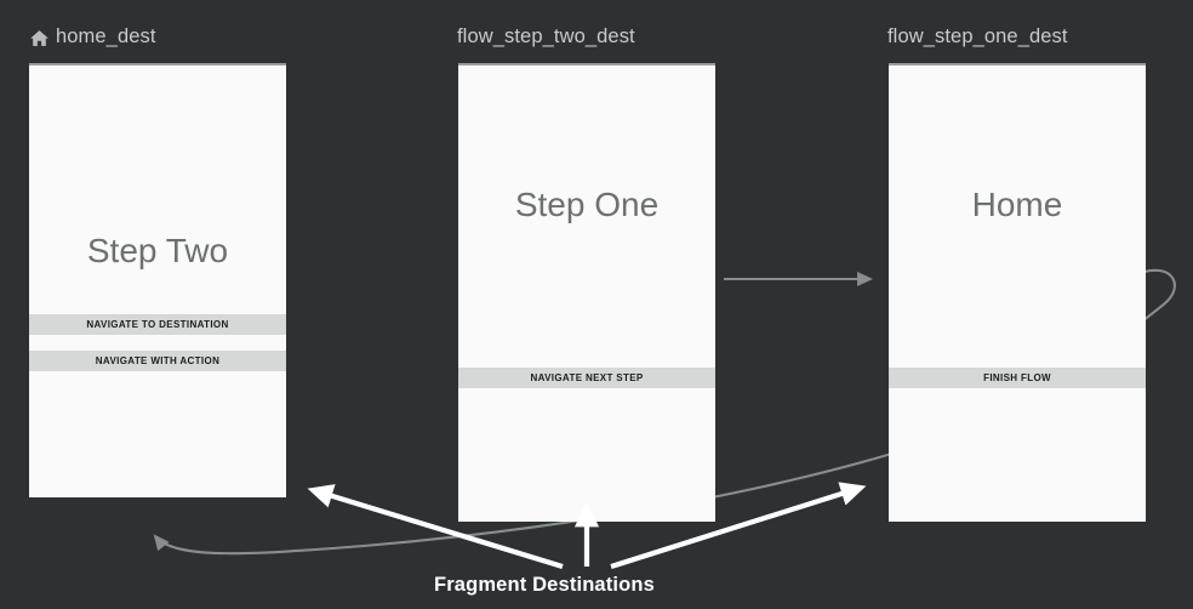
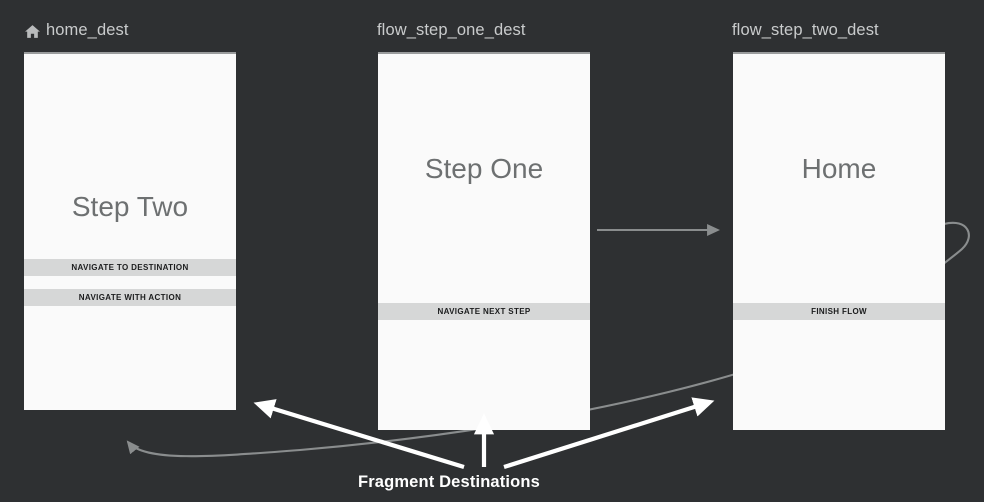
  home_dest
  Step Two
  NAVIGATE TO DESTINATION
  NAVIGATE WITH ACTION
- flow_step_two_dest
+ flow_step_one_dest
  Step One
  NAVIGATE NEXT STEP
- flow_step_one_dest
+ flow_step_two_dest
  Home
  FINISH FLOW
  Fragment Destinations
